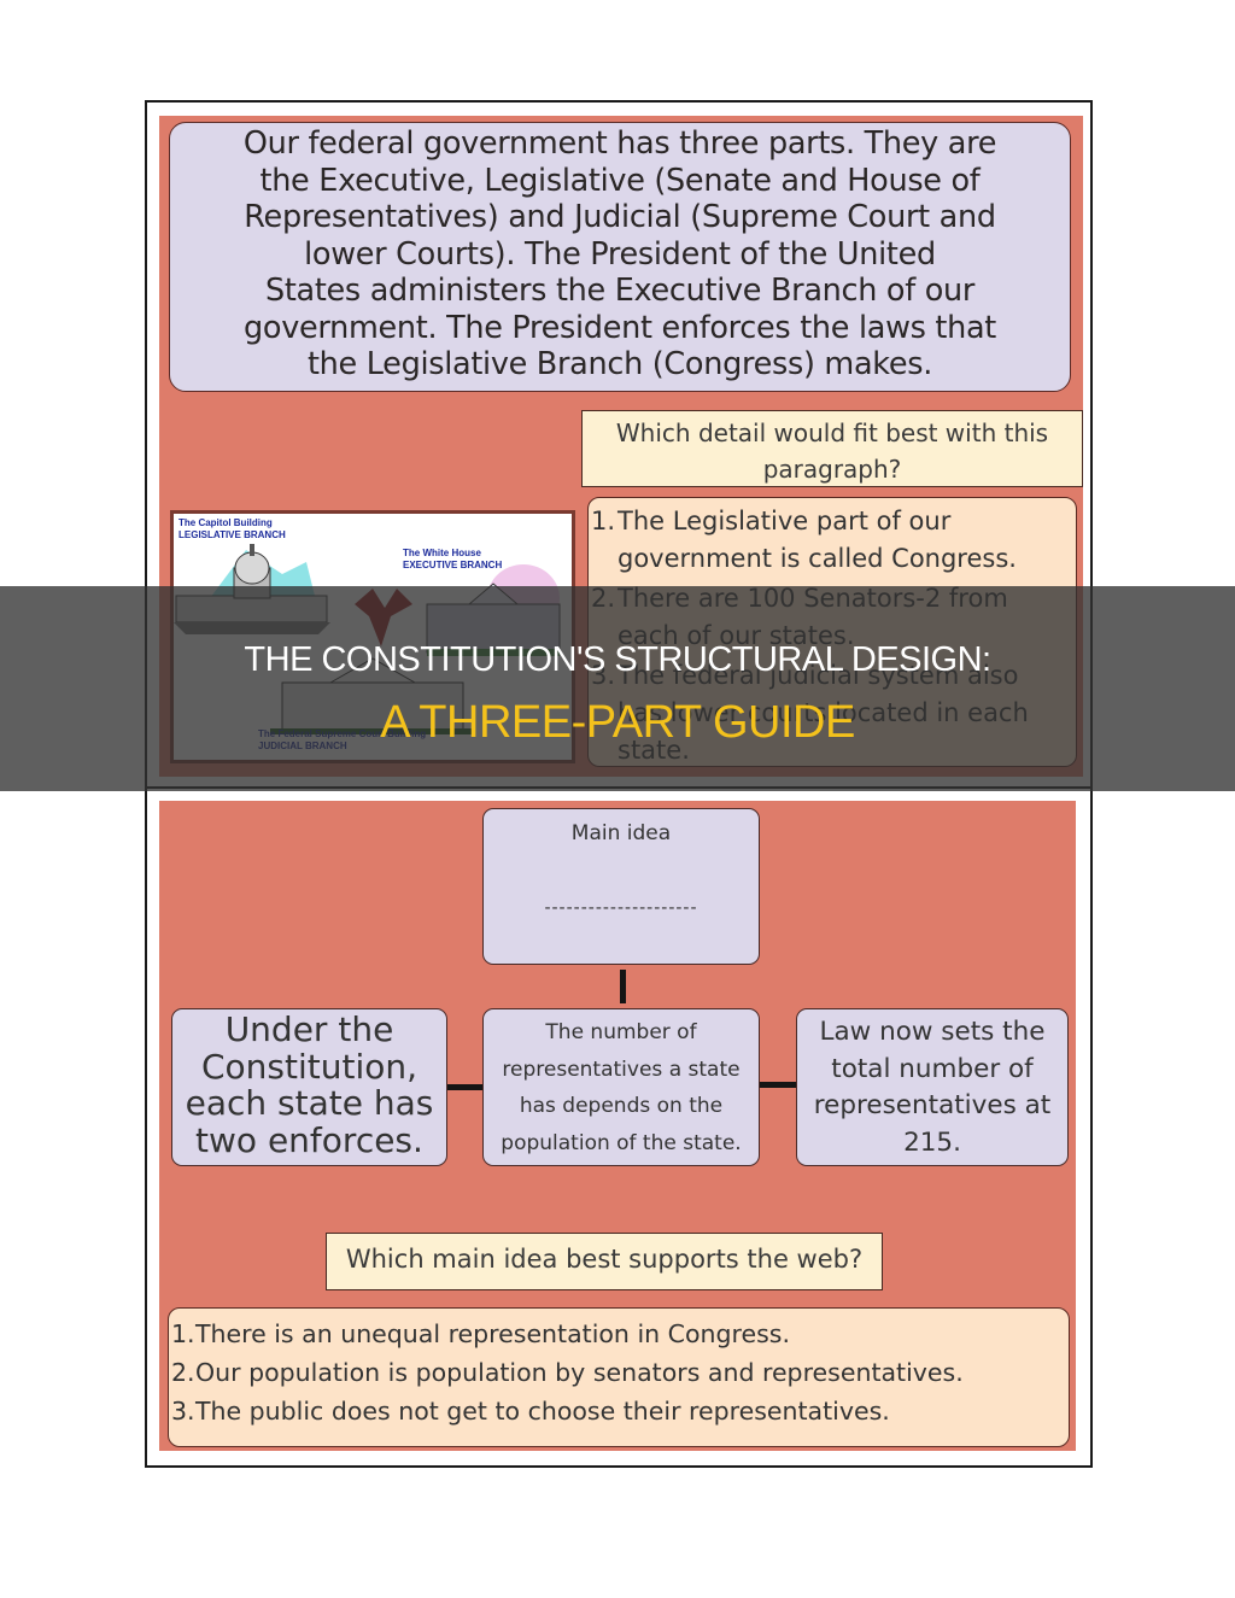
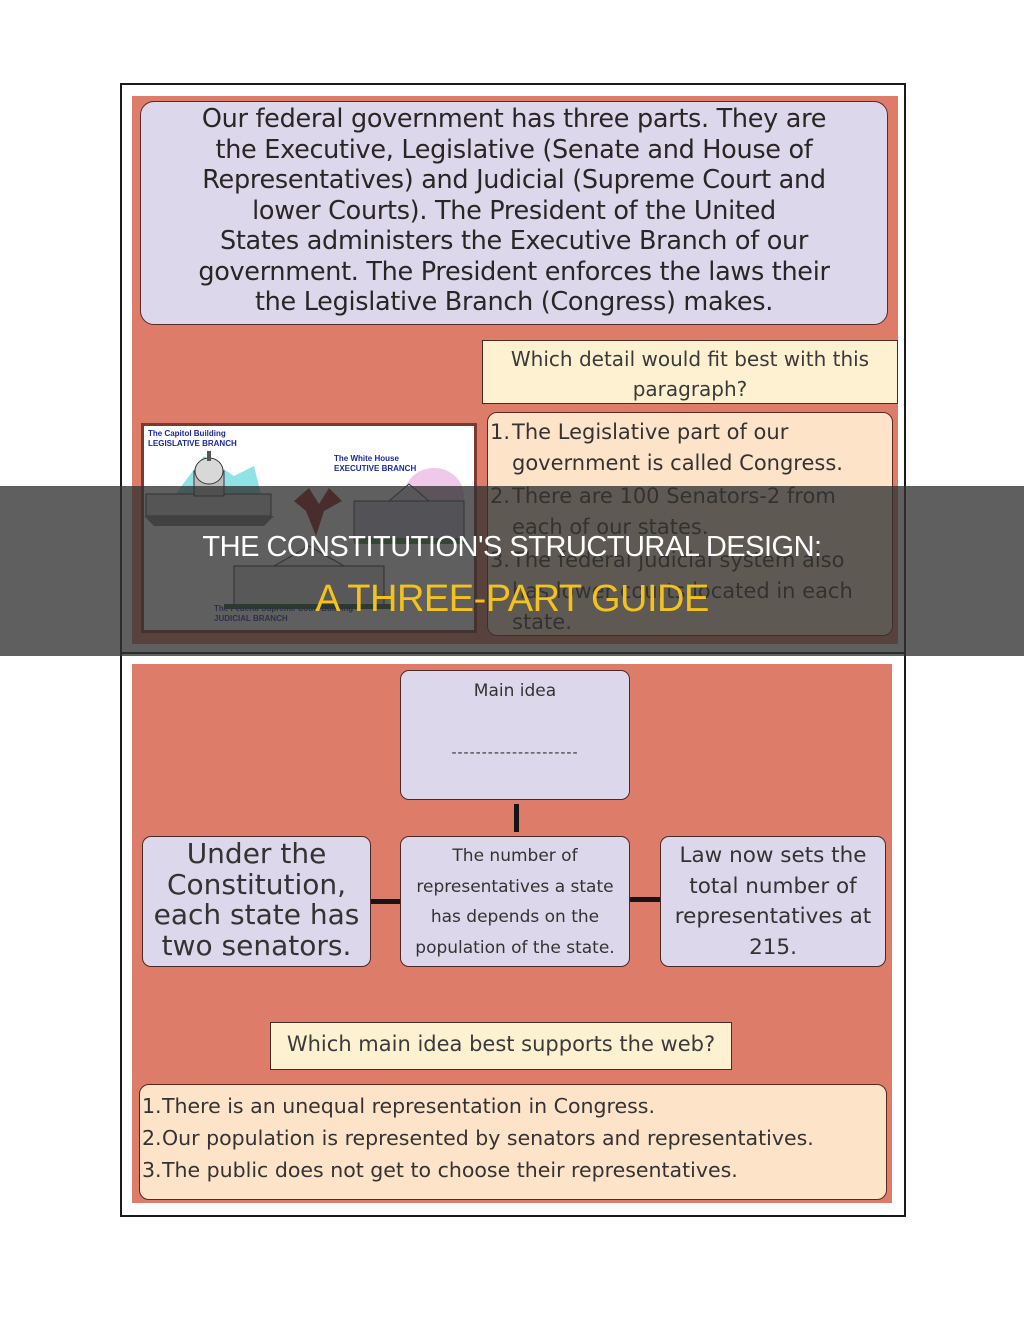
  Our federal government has three parts. They are
  the Executive, Legislative (Senate and House of
  Representatives) and Judicial (Supreme Court and
  lower Courts). The President of the United
  States administers the Executive Branch of our
- government. The President enforces the laws that
+ government. The President enforces the laws their
  the Legislative Branch (Congress) makes.
  Which detail would fit best with this paragraph?
  The Capitol Building
  LEGISLATIVE BRANCH
  The White House
  EXECUTIVE BRANCH
  The Federal Supreme Court Building
  JUDICIAL BRANCH
  1.
  The Legislative part of our government is called Congress.
  2.
  There are 100 Senators-2 from each of our states.
  3.
  The federal judicial system also has lower courts located in each state.
  Main idea
  ---------------------
- Under the Constitution, each state has two enforces.
+ Under the Constitution, each state has two senators.
  The number of representatives a state has depends on the population of the state.
  Law now sets the total number of representatives at 215.
  Which main idea best supports the web?
  1.
  There is an unequal representation in Congress.
  2.
- Our population is population by senators and representatives.
+ Our population is represented by senators and representatives.
  3.
  The public does not get to choose their representatives.
  THE CONSTITUTION'S STRUCTURAL DESIGN:
  A THREE-PART GUIDE
